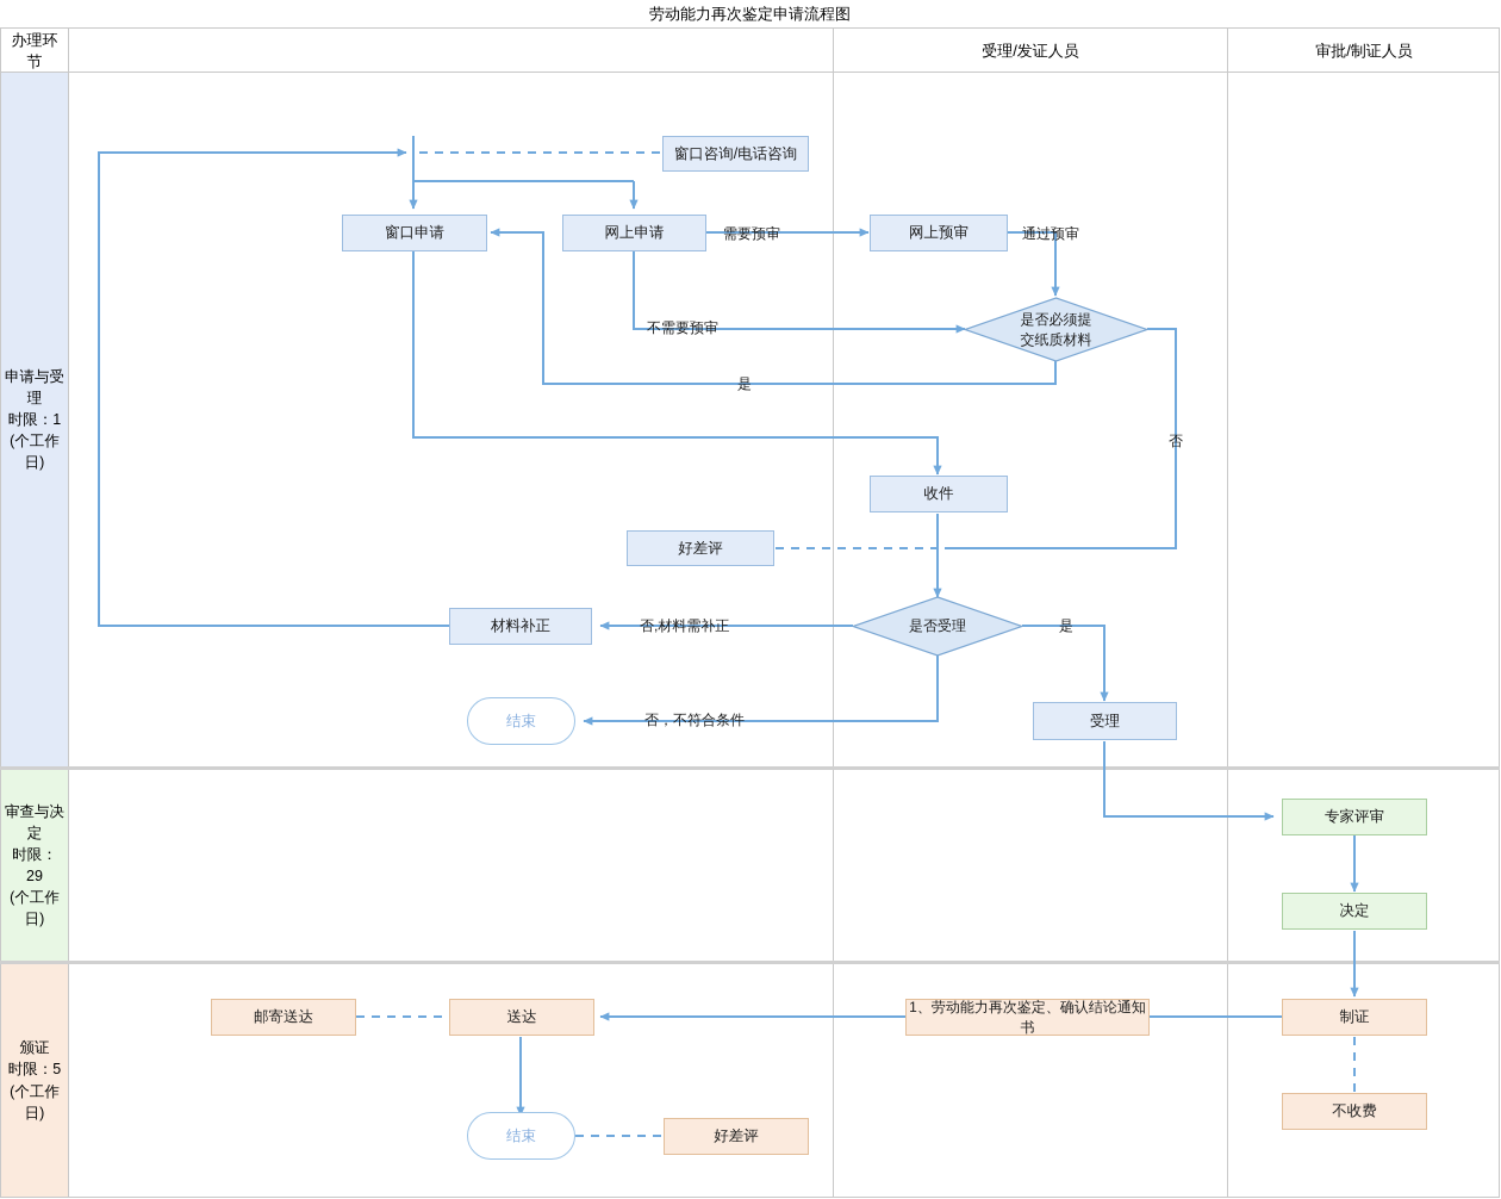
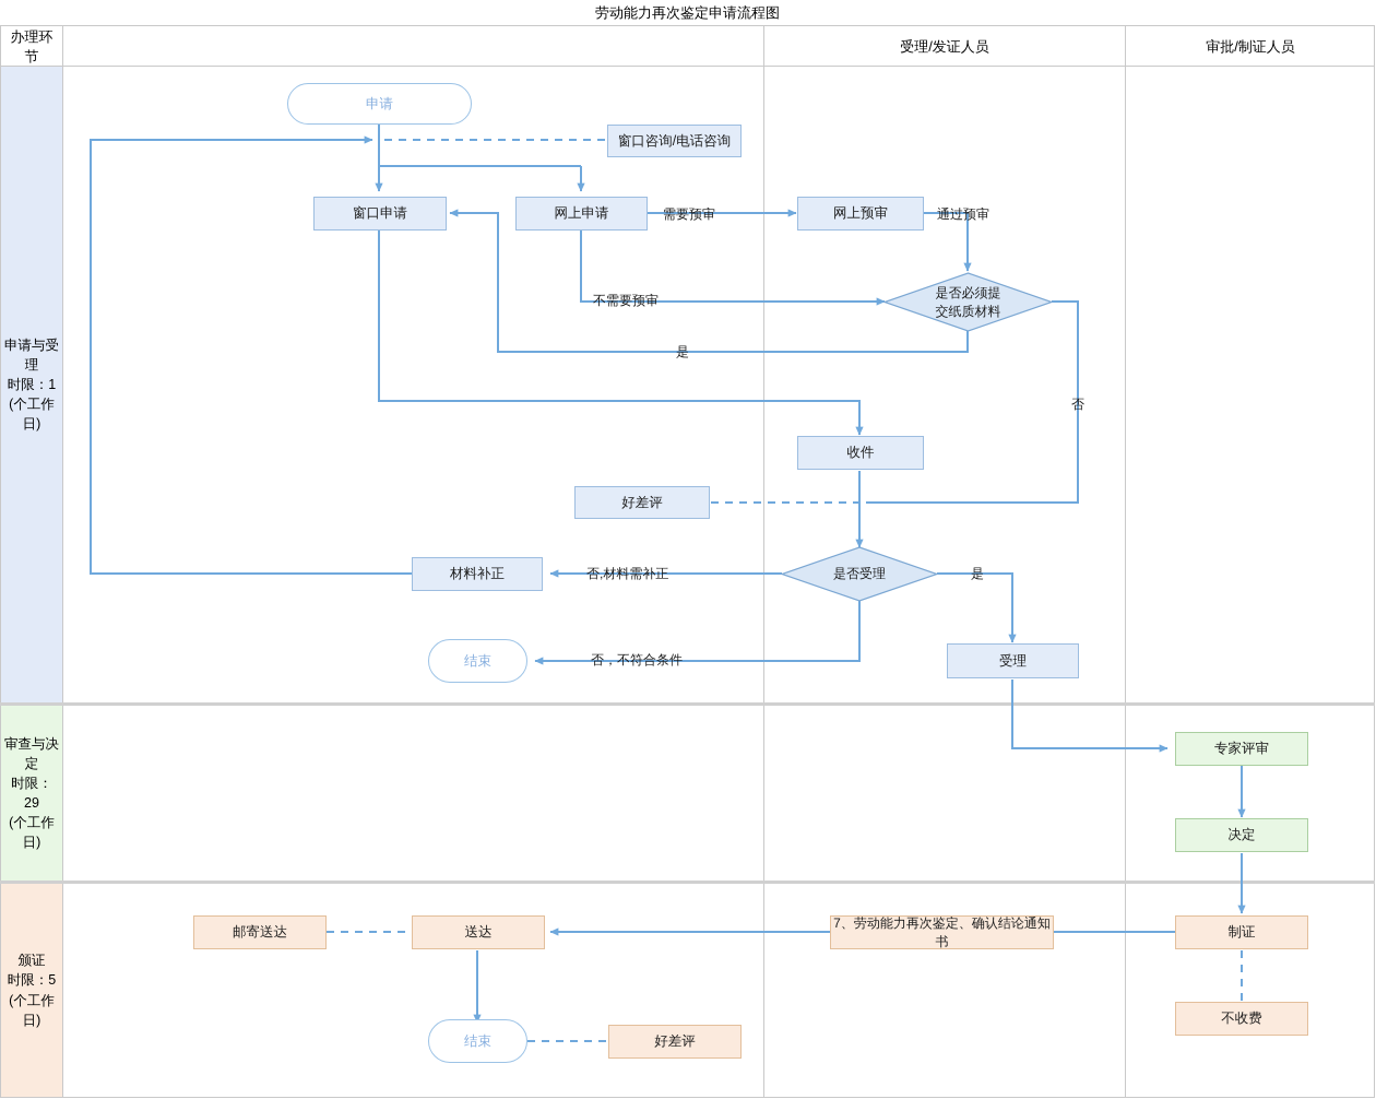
  劳动能力再次鉴定申请流程图
  办理环
  节
  受理/发证人员
  审批/制证人员
  申请与受
  理
  时限：1
  (个工作
  日)
  审查与决
  定
  时限：
  29
  (个工作
  日)
  颁证
  时限：5
  (个工作
  日)
+ 申请
  窗口咨询/电话咨询
  窗口申请
  网上申请
  网上预审
  是否必须提
  交纸质材料
  收件
  好差评
  是否受理
  材料补正
  结束
  受理
  专家评审
  决定
  邮寄送达
  送达
  结束
  好差评
- 1、劳动能力再次鉴定、确认结论通知书
+ 7、劳动能力再次鉴定、确认结论通知书
  制证
  不收费
  需要预审
  通过预审
  不需要预审
  是
  否
  否,材料需补正
  是
  否，不符合条件
